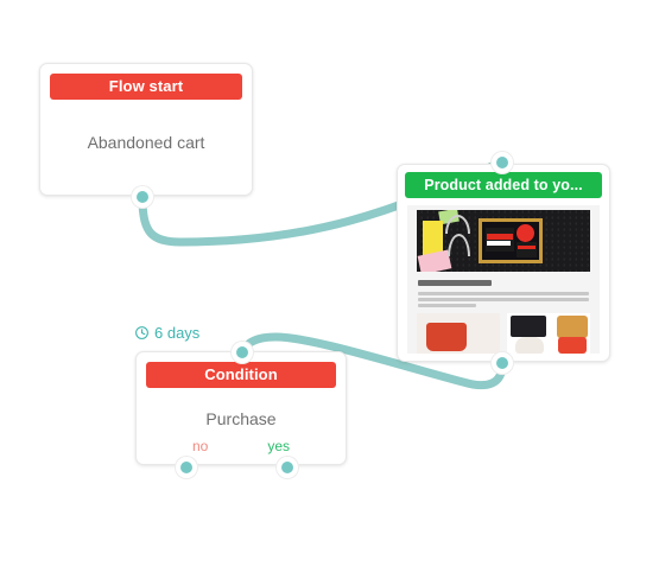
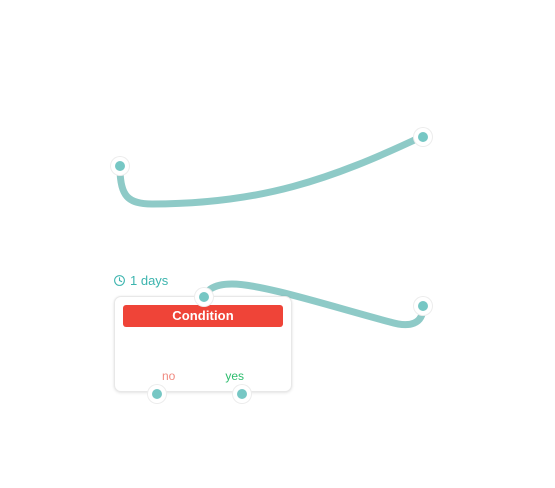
- Flow start
- Abandoned cart
- Product added to yo...
- 6 days
+ 1 days
  Condition
- Purchase
  no
  yes
